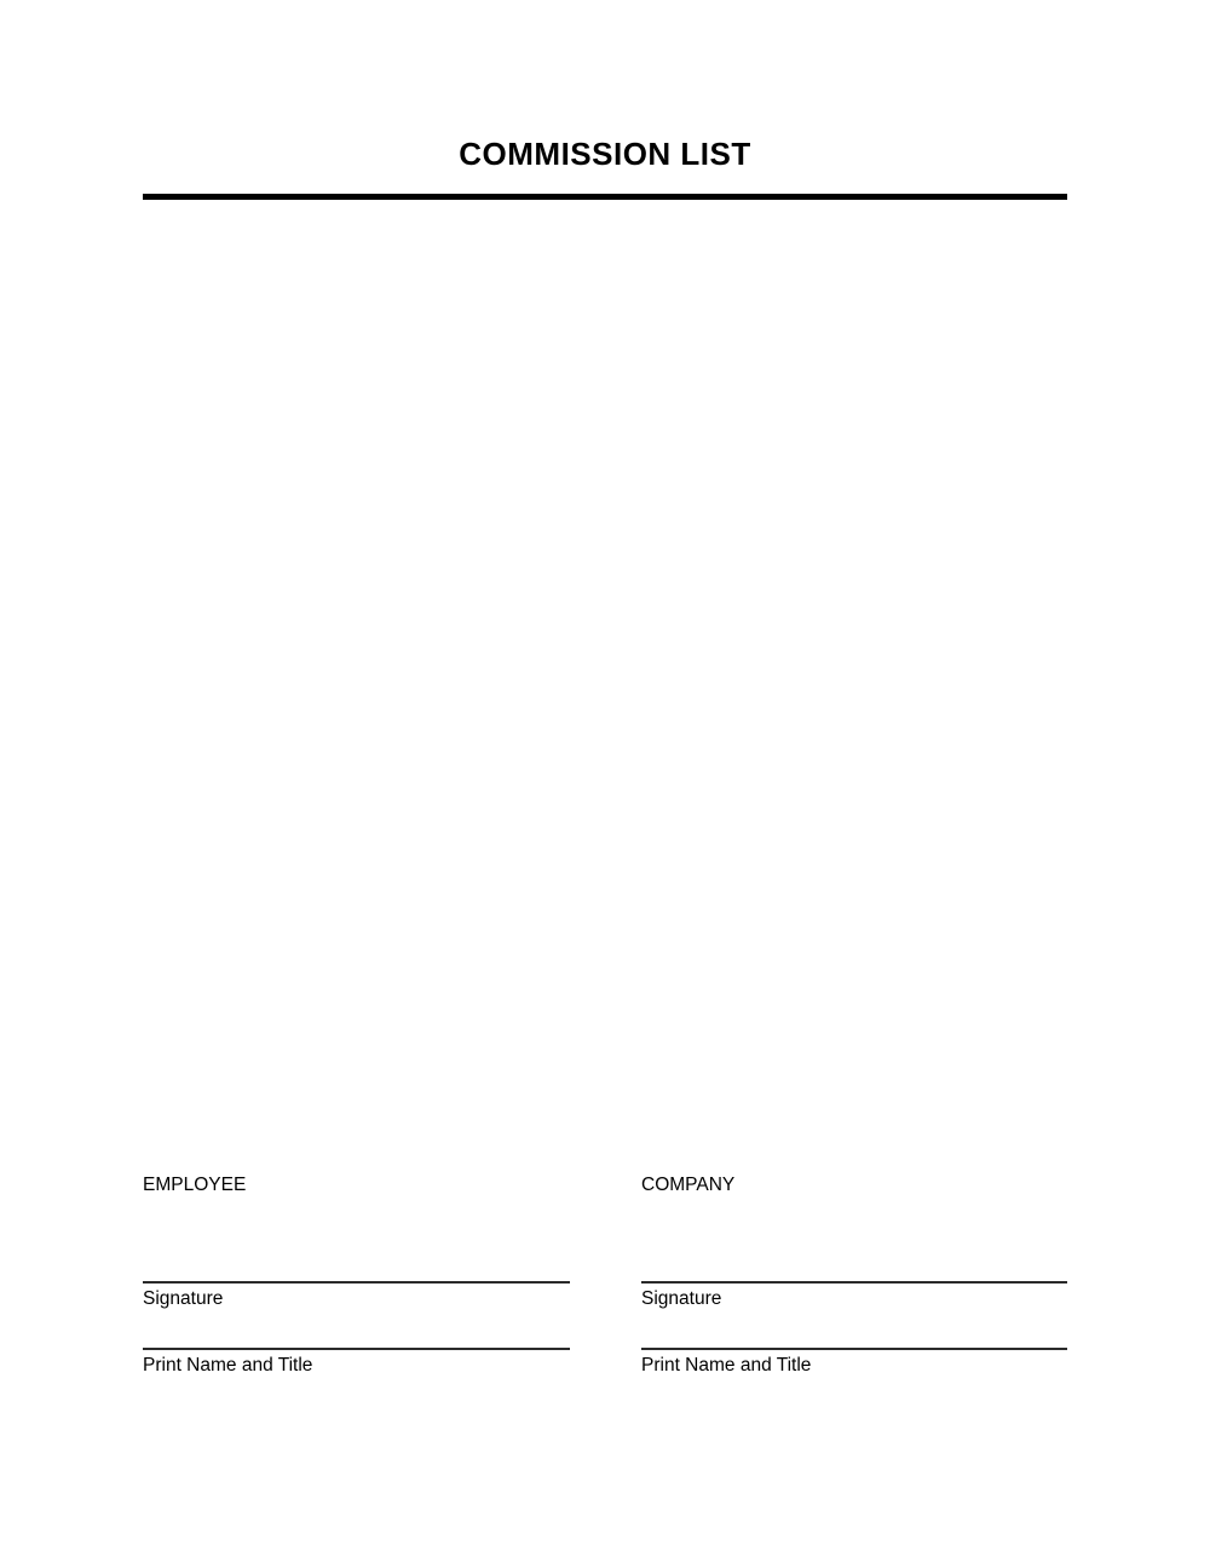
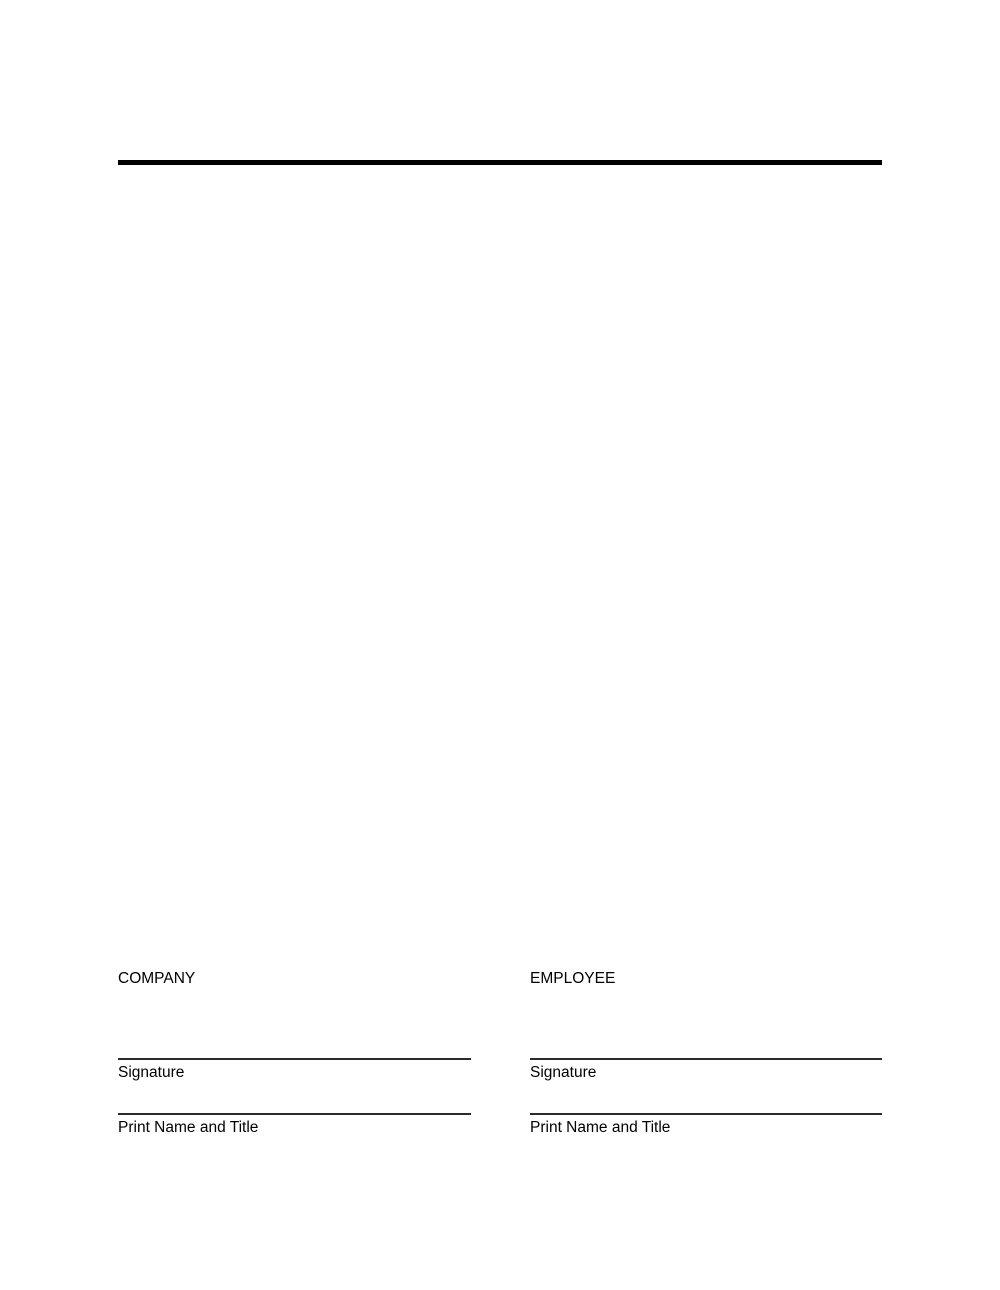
- COMMISSION LIST
- EMPLOYEE
+ COMPANY
  Signature
  Print Name and Title
- COMPANY
+ EMPLOYEE
  Signature
  Print Name and Title
